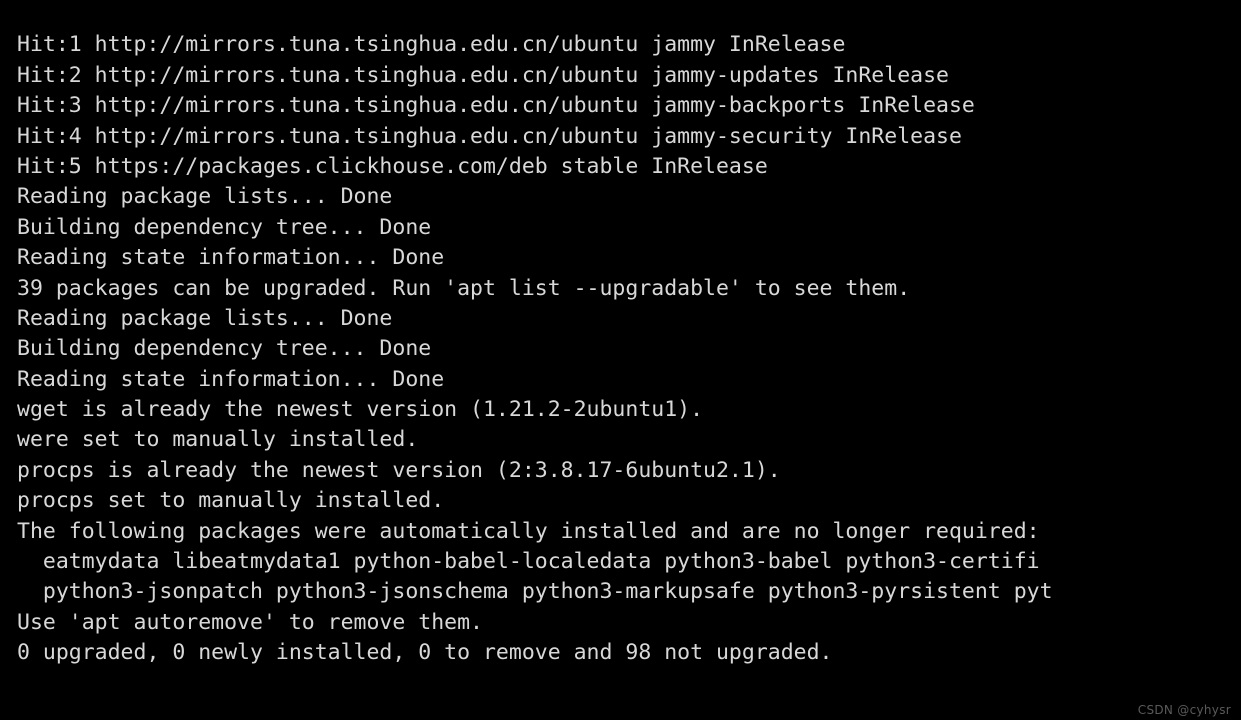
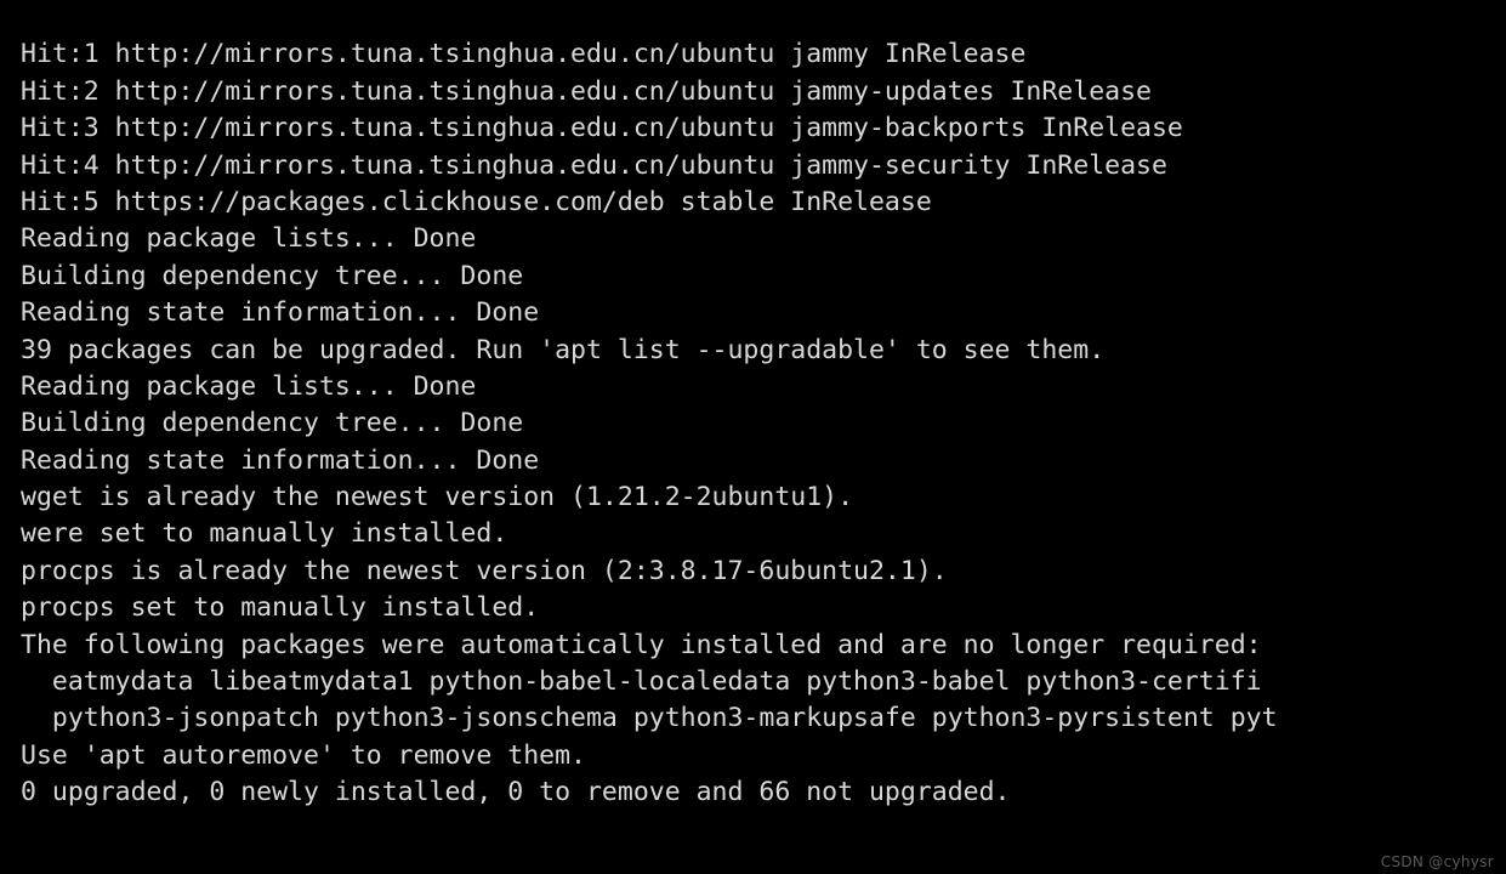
  Hit:1 http://mirrors.tuna.tsinghua.edu.cn/ubuntu jammy InRelease
  Hit:2 http://mirrors.tuna.tsinghua.edu.cn/ubuntu jammy-updates InRelease
  Hit:3 http://mirrors.tuna.tsinghua.edu.cn/ubuntu jammy-backports InRelease
  Hit:4 http://mirrors.tuna.tsinghua.edu.cn/ubuntu jammy-security InRelease
  Hit:5 https://packages.clickhouse.com/deb stable InRelease
  Reading package lists... Done
  Building dependency tree... Done
  Reading state information... Done
  39 packages can be upgraded. Run 'apt list --upgradable' to see them.
  Reading package lists... Done
  Building dependency tree... Done
  Reading state information... Done
  wget is already the newest version (1.21.2-2ubuntu1).
  were set to manually installed.
  procps is already the newest version (2:3.8.17-6ubuntu2.1).
  procps set to manually installed.
  The following packages were automatically installed and are no longer required:
  eatmydata libeatmydata1 python-babel-localedata python3-babel python3-certifi
  python3-jsonpatch python3-jsonschema python3-markupsafe python3-pyrsistent pyt
  Use 'apt autoremove' to remove them.
- 0 upgraded, 0 newly installed, 0 to remove and 98 not upgraded.
+ 0 upgraded, 0 newly installed, 0 to remove and 66 not upgraded.
  CSDN @cyhysr
